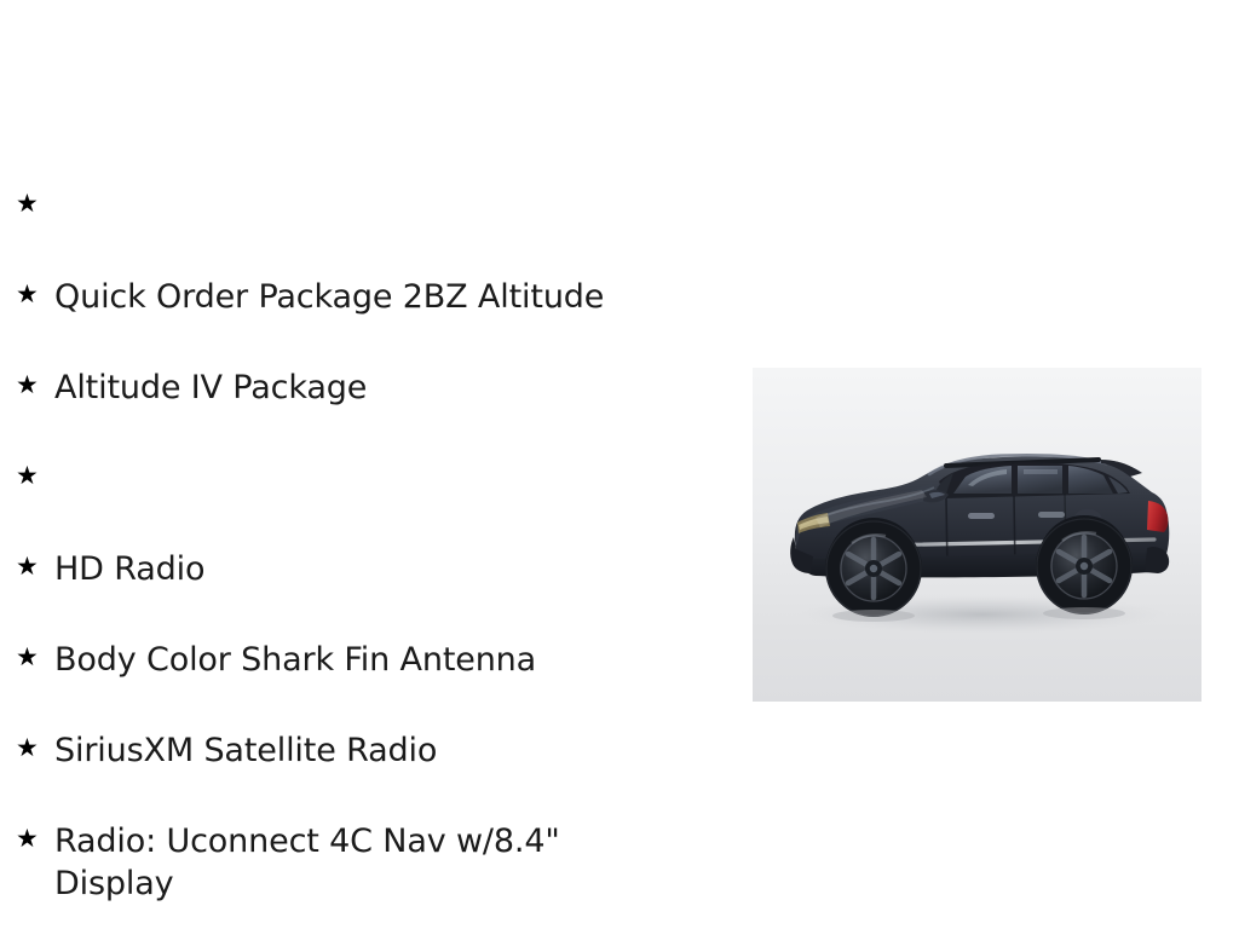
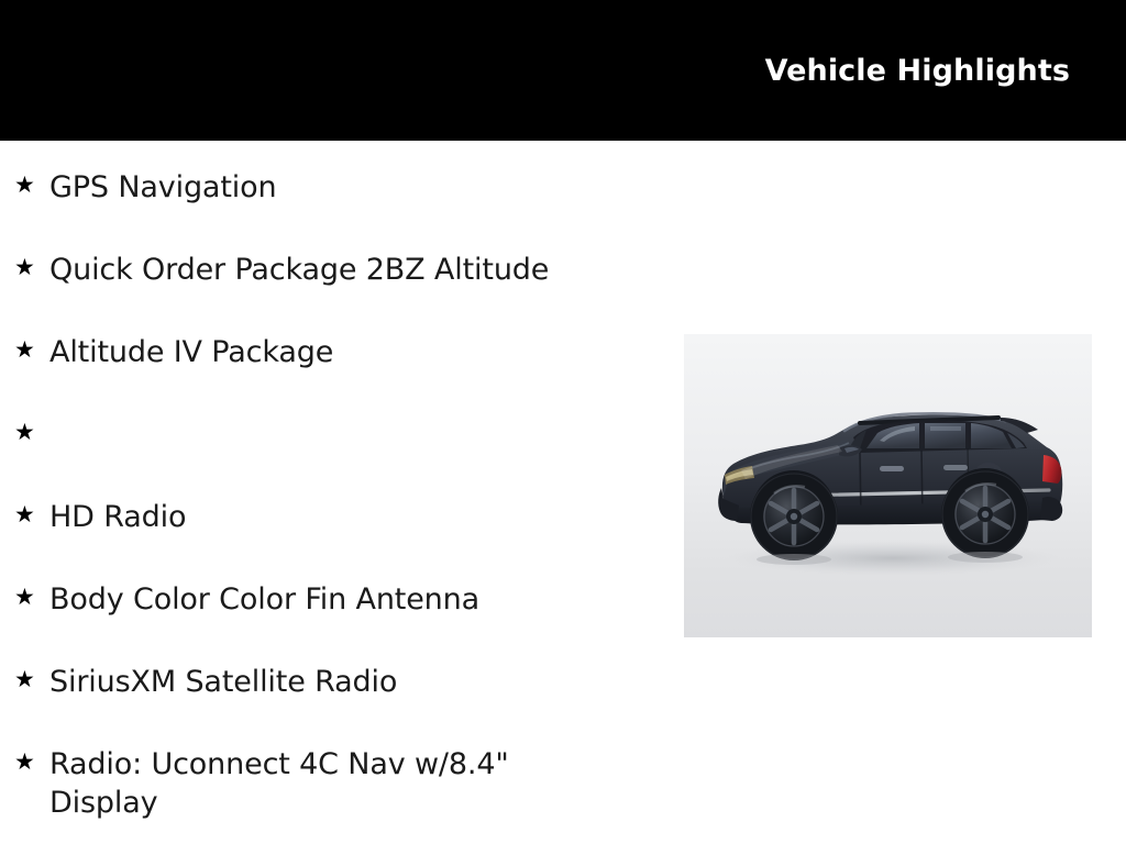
+ Vehicle Highlights
  ★
+ GPS Navigation
  ★
  Quick Order Package 2BZ Altitude
  ★
  Altitude IV Package
  ★
  ★
  HD Radio
  ★
- Body Color Shark Fin Antenna
+ Body Color Color Fin Antenna
  ★
  SiriusXM Satellite Radio
  ★
  Radio: Uconnect 4C Nav w/8.4"
  Display
